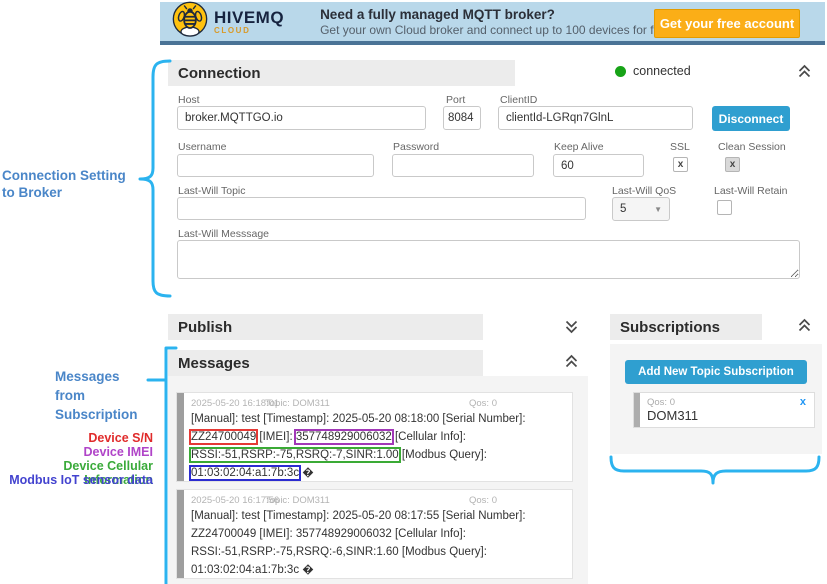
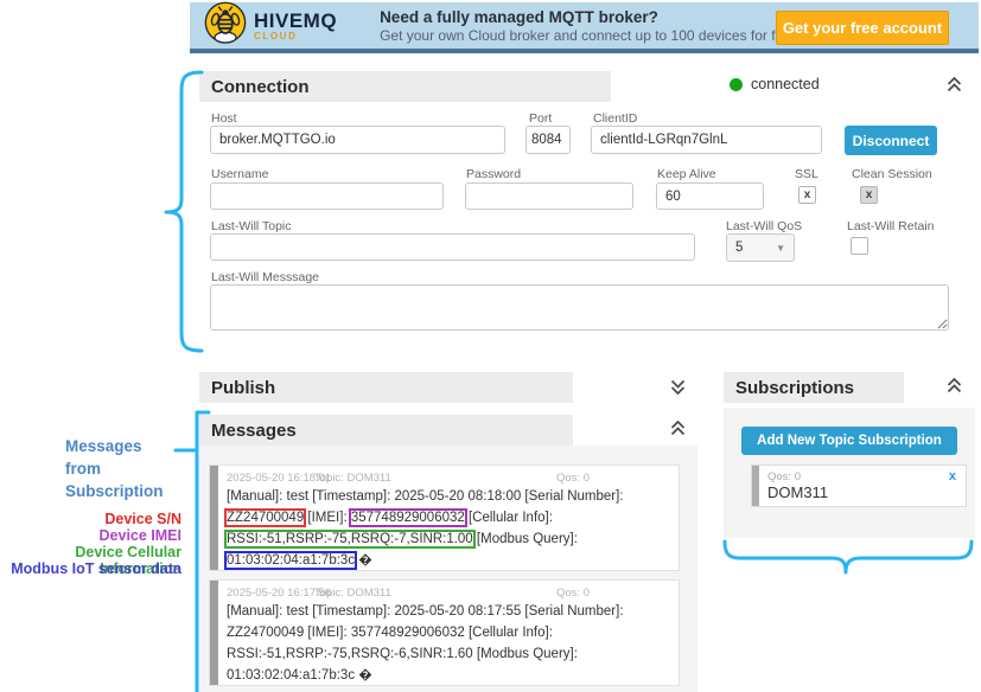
  HIVEMQ
  CLOUD
  Need a fully managed MQTT broker?
  Get your own Cloud broker and connect up to 100 devices for f
  Get your free account
  Connection
  connected
  Host
  broker.MQTTGO.io
  Port
  8084
  ClientID
  clientId-LGRqn7GlnL
  Disconnect
  Username
  Password
  Keep Alive
  60
  SSL
  x
  Clean Session
  x
  Last-Will Topic
  Last-Will QoS
  5
  ▼
  Last-Will Retain
  Last-Will Messsage
  Publish
  Messages
  2025-05-20 16:18:01
  Topic: DOM311
  Qos: 0
  [Manual]: test [Timestamp]: 2025-05-20 08:18:00 [Serial Number]:
  ZZ24700049 [IMEI]: 357748929006032 [Cellular Info]:
  RSSI:-51,RSRP:-75,RSRQ:-7,SINR:1.00 [Modbus Query]:
  01:03:02:04:a1:7b:3c �
  2025-05-20 16:17:56
  Topic: DOM311
  Qos: 0
  [Manual]: test [Timestamp]: 2025-05-20 08:17:55 [Serial Number]:
  ZZ24700049 [IMEI]: 357748929006032 [Cellular Info]:
  RSSI:-51,RSRP:-75,RSRQ:-6,SINR:1.60 [Modbus Query]:
  01:03:02:04:a1:7b:3c �
  Subscriptions
  Add New Topic Subscription
  Qos: 0
  x
  DOM311
- Connection Setting
- to Broker
  Messages
  from
  Subscription
  Device S/N
  Device IMEI
  Device Cellular Information
  Modbus IoT sensor data
